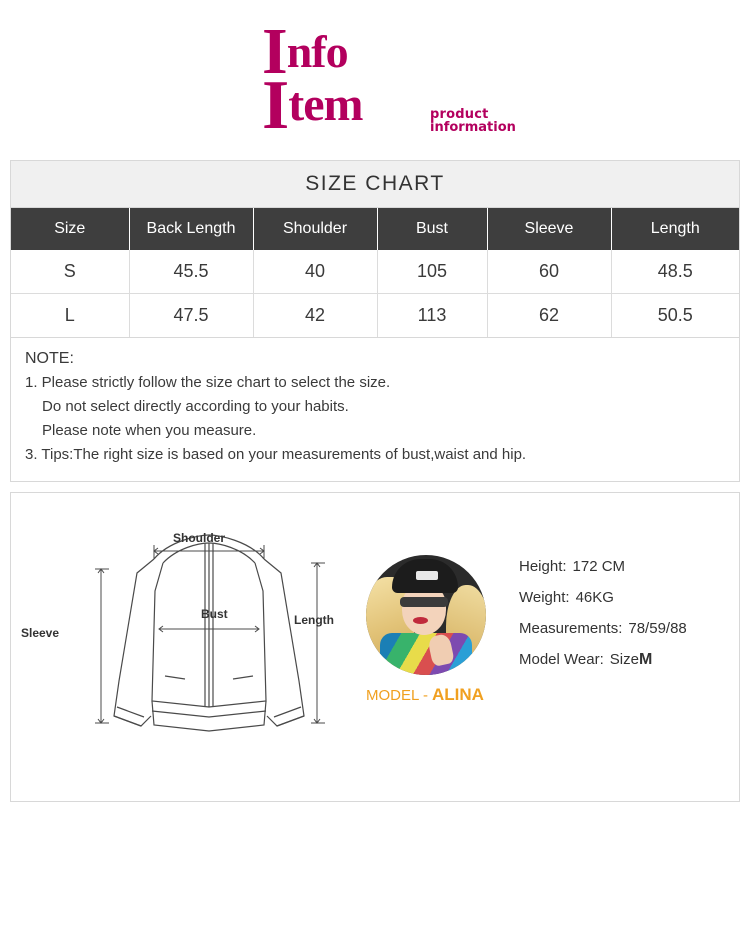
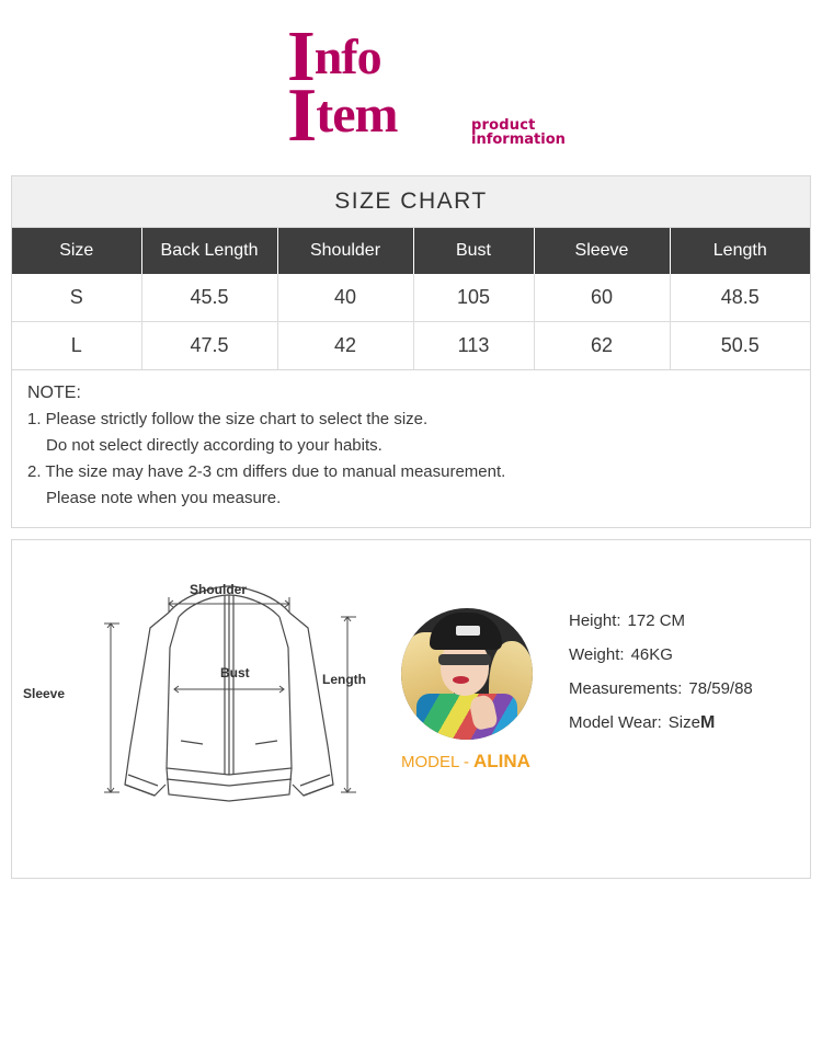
  Info
  Item
  product
  information
  SIZE CHART
  Size	Back Length	Shoulder	Bust	Sleeve	Length
  S	45.5	40	105	60	48.5
  L	47.5	42	113	62	50.5
  NOTE:
  1. Please strictly follow the size chart to select the size.
  Do not select directly according to your habits.
+ 2. The size may have 2-3 cm differs due to manual measurement.
  Please note when you measure.
- 3. Tips:The right size is based on your measurements of bust,waist and hip.
  Shoulder
  Bust
  Sleeve
  Length
  MODEL - ALINA
  Height: 172 CM
  Weight: 46KG
  Measurements: 78/59/88
  Model Wear: SizeM
